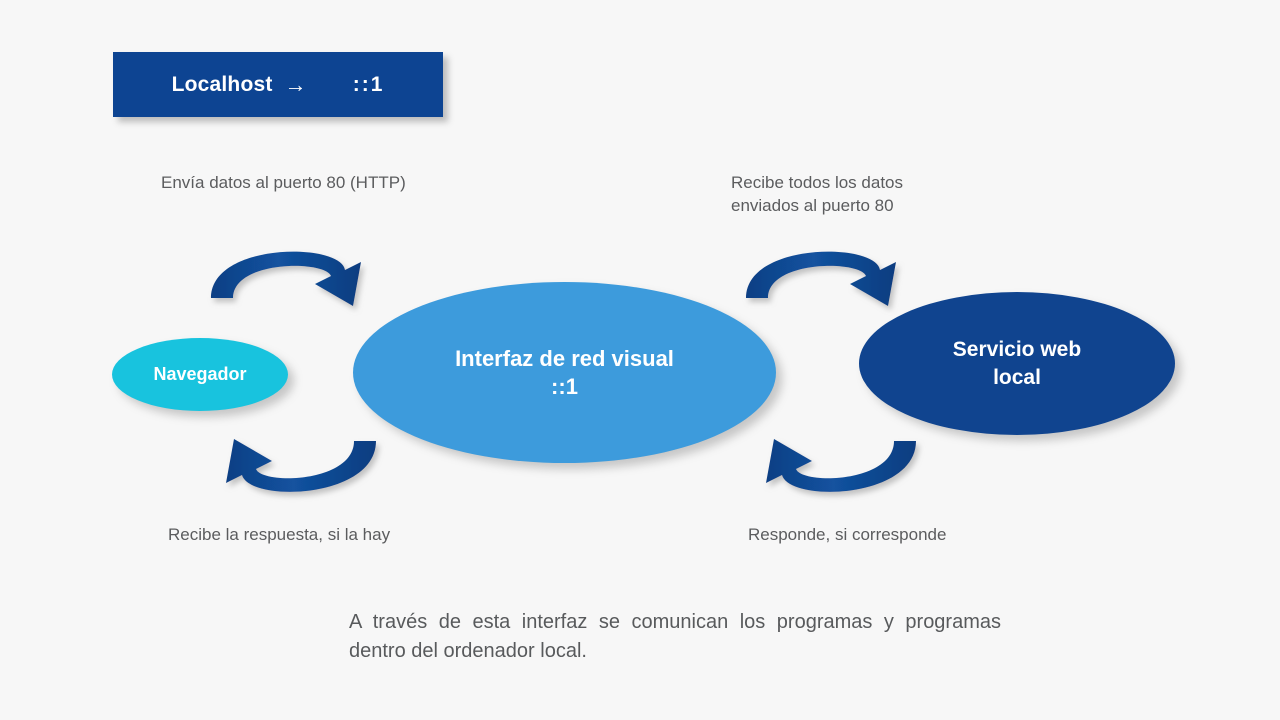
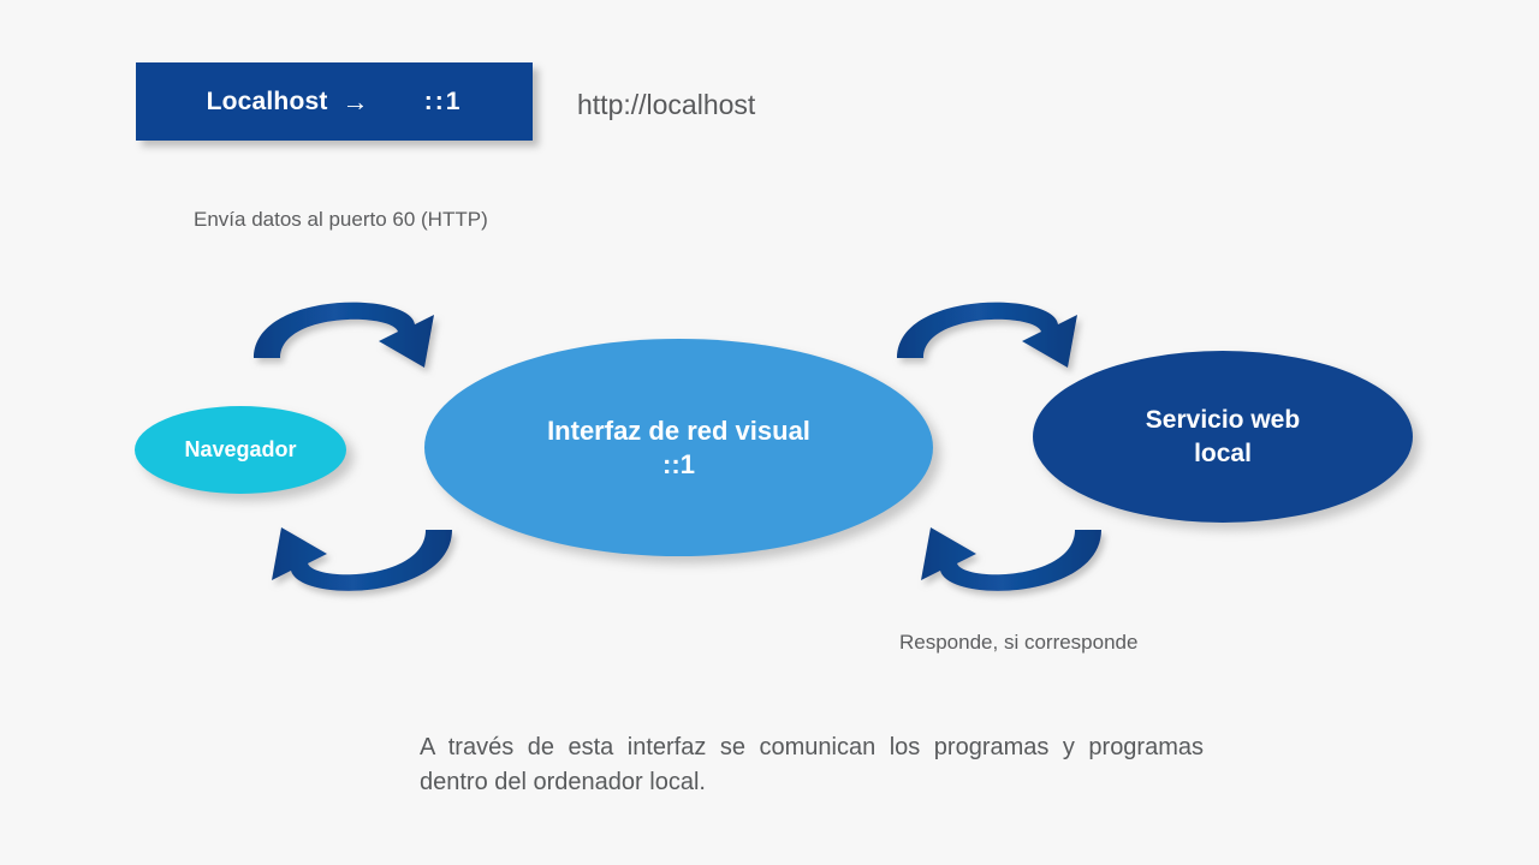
  Localhost
  →
  ::1
+ http://localhost
- Envía datos al puerto 80 (HTTP)
+ Envía datos al puerto 60 (HTTP)
- Recibe todos los datos
- enviados al puerto 80
- Recibe la respuesta, si la hay
  Responde, si corresponde
  Navegador
  Interfaz de red visual
  ::1
  Servicio web
  local
  A través de esta interfaz se comunican los programas y programas dentro del ordenador local.
